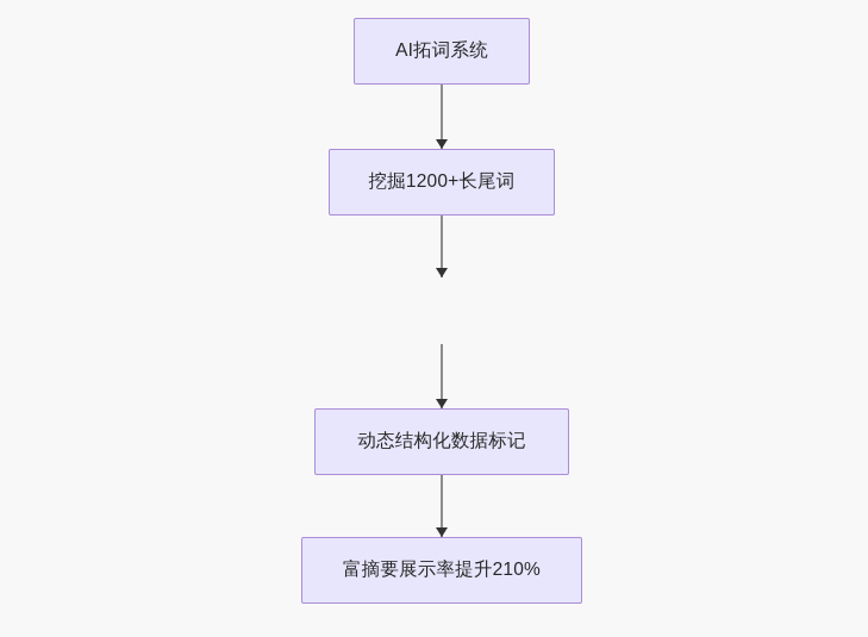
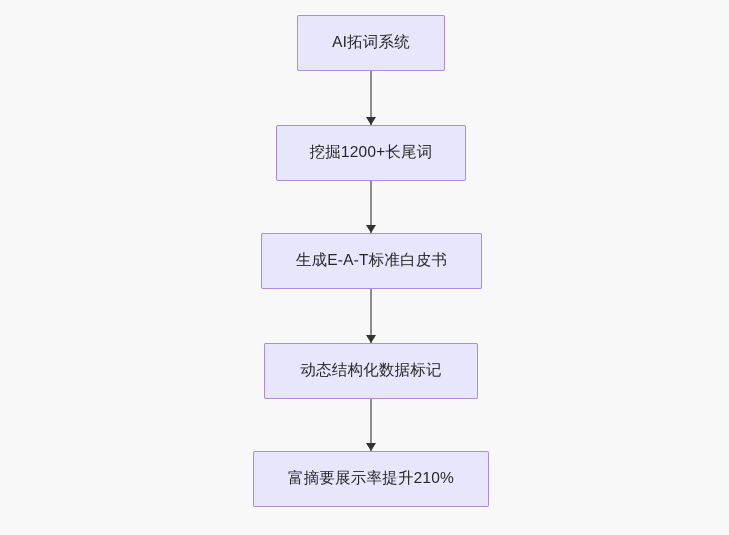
  AI拓词系统
  挖掘1200+长尾词
+ 生成E-A-T标准白皮书
  动态结构化数据标记
  富摘要展示率提升210%
